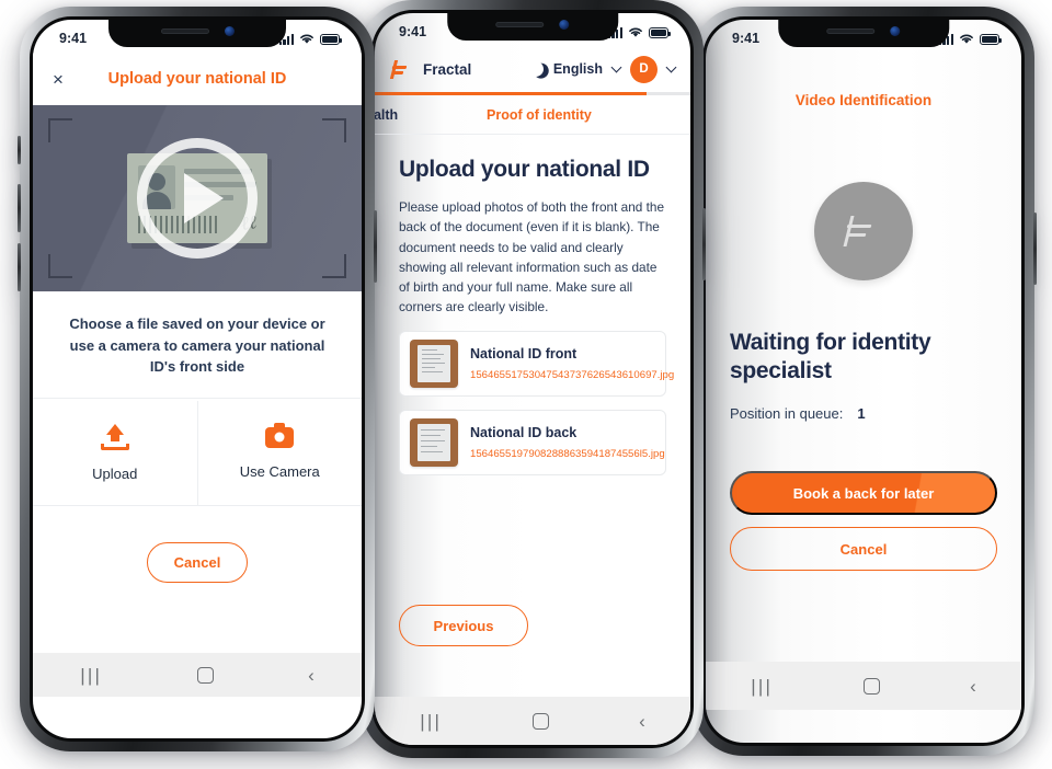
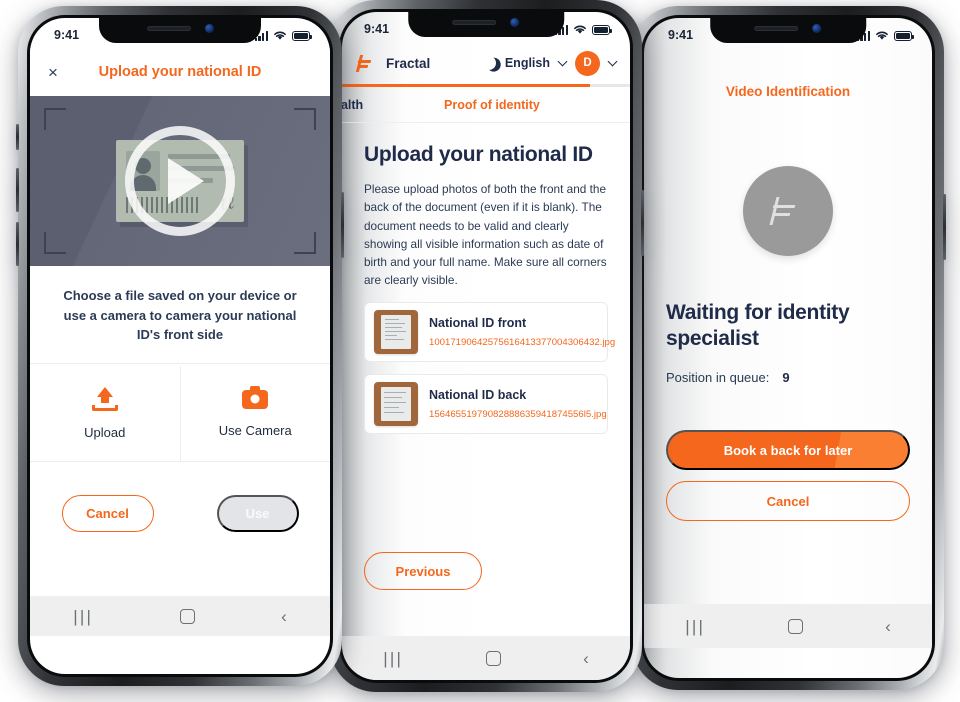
  9:41
  ×
  Upload your national ID
  Choose a file saved on your device or use a camera to camera your national ID's front side
  Upload
  Use Camera
  Cancel
+ Use
  |||
  ‹
  9:41
  Fractal
  English
  D
  alth
  Proof of identity
  Upload your national ID
- Please upload photos of both the front and the back of the document (even if it is blank). The document needs to be valid and clearly showing all relevant information such as date of birth and your full name. Make sure all corners are clearly visible.
+ Please upload photos of both the front and the back of the document (even if it is blank). The document needs to be valid and clearly showing all visible information such as date of birth and your full name. Make sure all corners are clearly visible.
- National ID front 15646551753047543737626543610697.jpg
+ National ID front 10017190642575616413377004306432.jpg
  National ID back 15646551979082888635941874556l5.jpg
  Previous
  |||
  ‹
  9:41
  Video Identification
  Waiting for identity specialist
  Position in queue:
- 1
+ 9
  Book a back for later
  Cancel
  |||
  ‹
